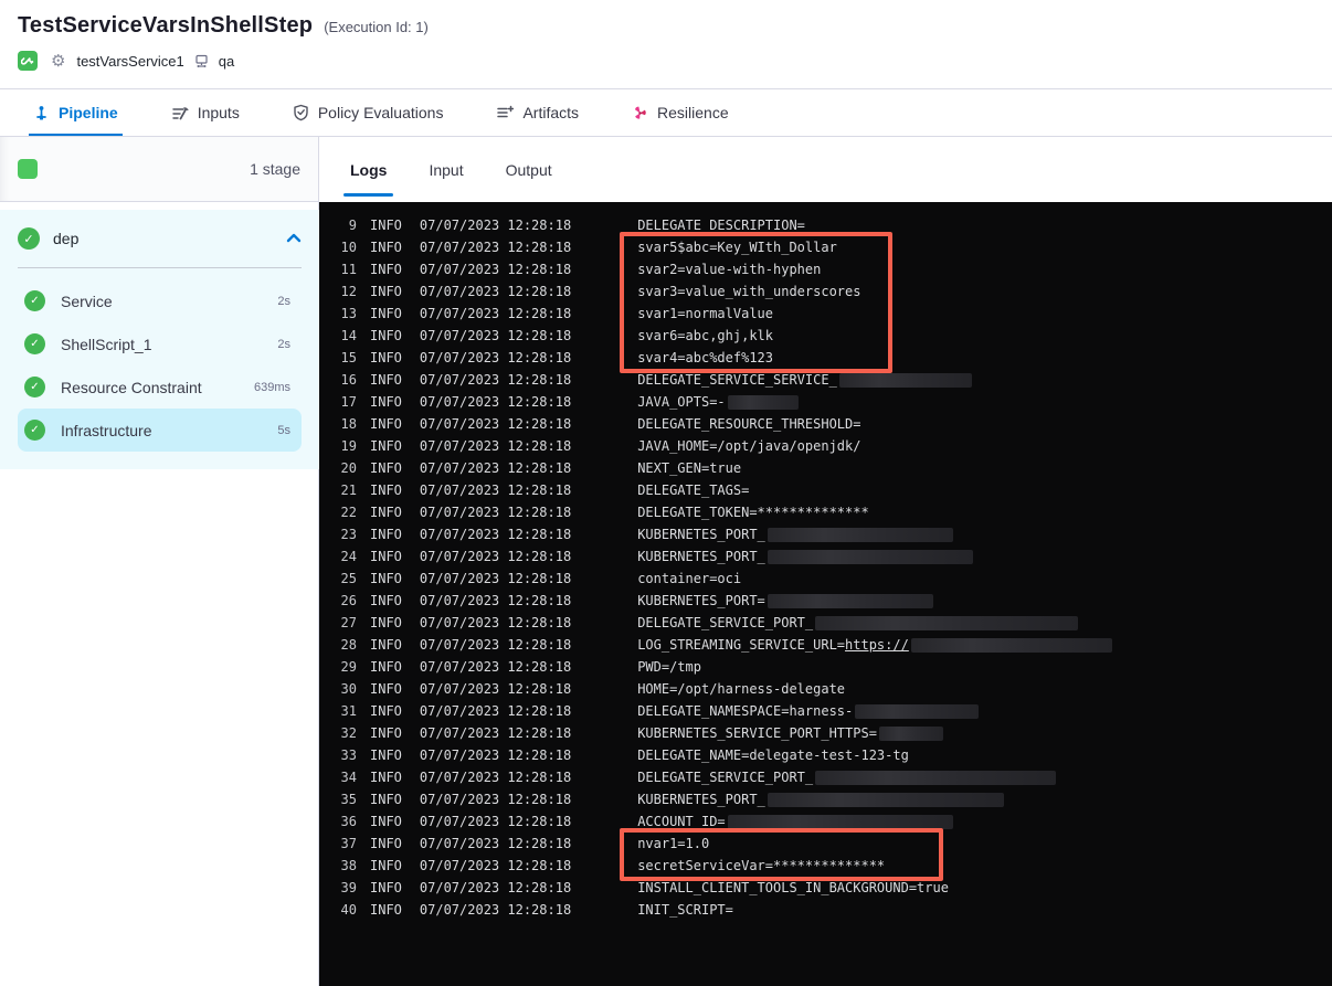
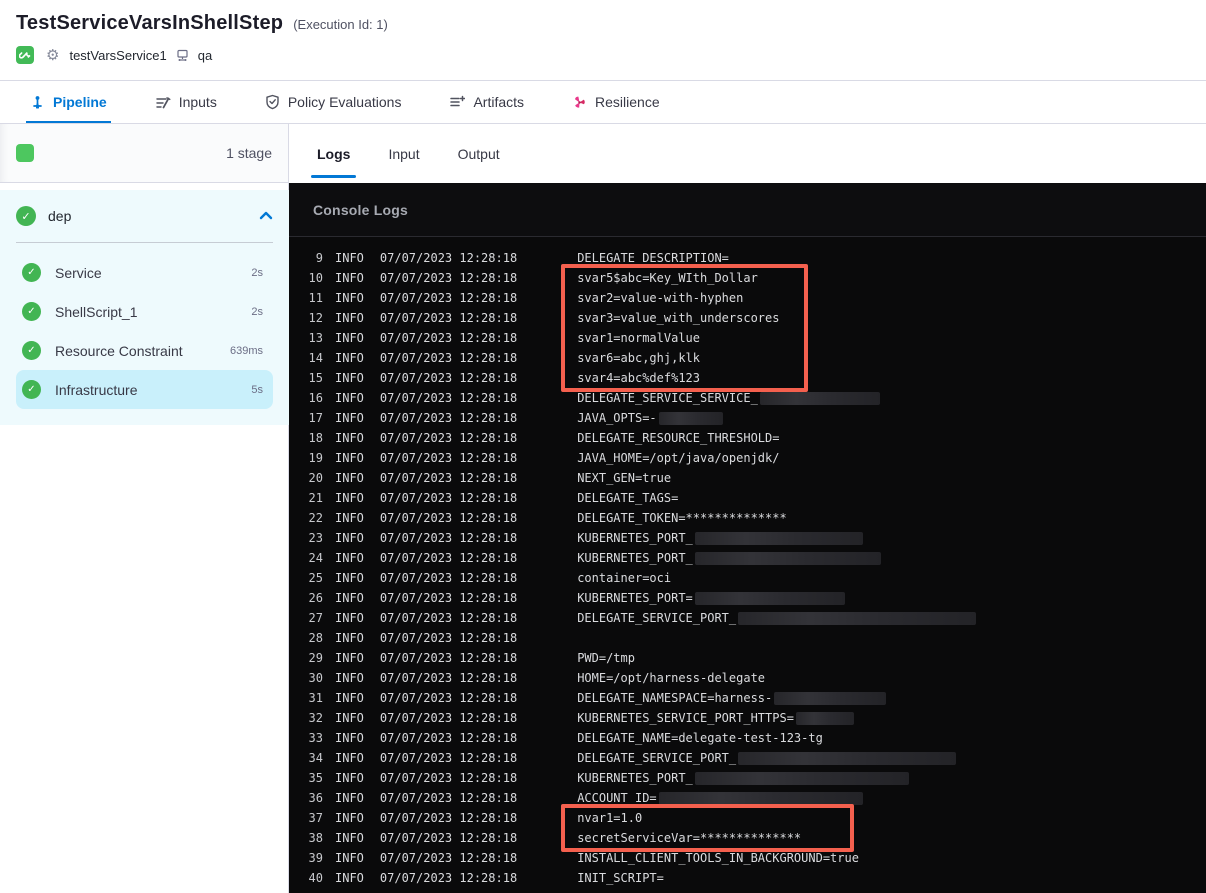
  TestServiceVarsInShellStep
  (Execution Id: 1)
  ⚙
  testVarsService1
  qa
  Pipeline
  Inputs
  Policy Evaluations
  Artifacts
  Resilience
  1 stage
  ✓
  dep
  ✓
  Service
  2s
  ✓
  ShellScript_1
  2s
  ✓
  Resource Constraint
  639ms
  ✓
  Infrastructure
  5s
  Logs
  Input
  Output
+ Console Logs
  9
  INFO
  07/07/2023 12:28:18
  DELEGATE_DESCRIPTION=
  10
  INFO
  07/07/2023 12:28:18
  svar5$abc=Key_WIth_Dollar
  11
  INFO
  07/07/2023 12:28:18
  svar2=value-with-hyphen
  12
  INFO
  07/07/2023 12:28:18
  svar3=value_with_underscores
  13
  INFO
  07/07/2023 12:28:18
  svar1=normalValue
  14
  INFO
  07/07/2023 12:28:18
  svar6=abc,ghj,klk
  15
  INFO
  07/07/2023 12:28:18
  svar4=abc%def%123
  16
  INFO
  07/07/2023 12:28:18
  DELEGATE_SERVICE_SERVICE_
  17
  INFO
  07/07/2023 12:28:18
  JAVA_OPTS=-
  18
  INFO
  07/07/2023 12:28:18
  DELEGATE_RESOURCE_THRESHOLD=
  19
  INFO
  07/07/2023 12:28:18
  JAVA_HOME=/opt/java/openjdk/
  20
  INFO
  07/07/2023 12:28:18
  NEXT_GEN=true
  21
  INFO
  07/07/2023 12:28:18
  DELEGATE_TAGS=
  22
  INFO
  07/07/2023 12:28:18
  DELEGATE_TOKEN=**************
  23
  INFO
  07/07/2023 12:28:18
  KUBERNETES_PORT_
  24
  INFO
  07/07/2023 12:28:18
  KUBERNETES_PORT_
  25
  INFO
  07/07/2023 12:28:18
  container=oci
  26
  INFO
  07/07/2023 12:28:18
  KUBERNETES_PORT=
  27
  INFO
  07/07/2023 12:28:18
  DELEGATE_SERVICE_PORT_
  28
  INFO
  07/07/2023 12:28:18
- LOG_STREAMING_SERVICE_URL=
- https://
  29
  INFO
  07/07/2023 12:28:18
  PWD=/tmp
  30
  INFO
  07/07/2023 12:28:18
  HOME=/opt/harness-delegate
  31
  INFO
  07/07/2023 12:28:18
  DELEGATE_NAMESPACE=harness-
  32
  INFO
  07/07/2023 12:28:18
  KUBERNETES_SERVICE_PORT_HTTPS=
  33
  INFO
  07/07/2023 12:28:18
  DELEGATE_NAME=delegate-test-123-tg
  34
  INFO
  07/07/2023 12:28:18
  DELEGATE_SERVICE_PORT_
  35
  INFO
  07/07/2023 12:28:18
  KUBERNETES_PORT_
  36
  INFO
  07/07/2023 12:28:18
  ACCOUNT_ID=
  37
  INFO
  07/07/2023 12:28:18
  nvar1=1.0
  38
  INFO
  07/07/2023 12:28:18
  secretServiceVar=**************
  39
  INFO
  07/07/2023 12:28:18
  INSTALL_CLIENT_TOOLS_IN_BACKGROUND=true
  40
  INFO
  07/07/2023 12:28:18
  INIT_SCRIPT=
